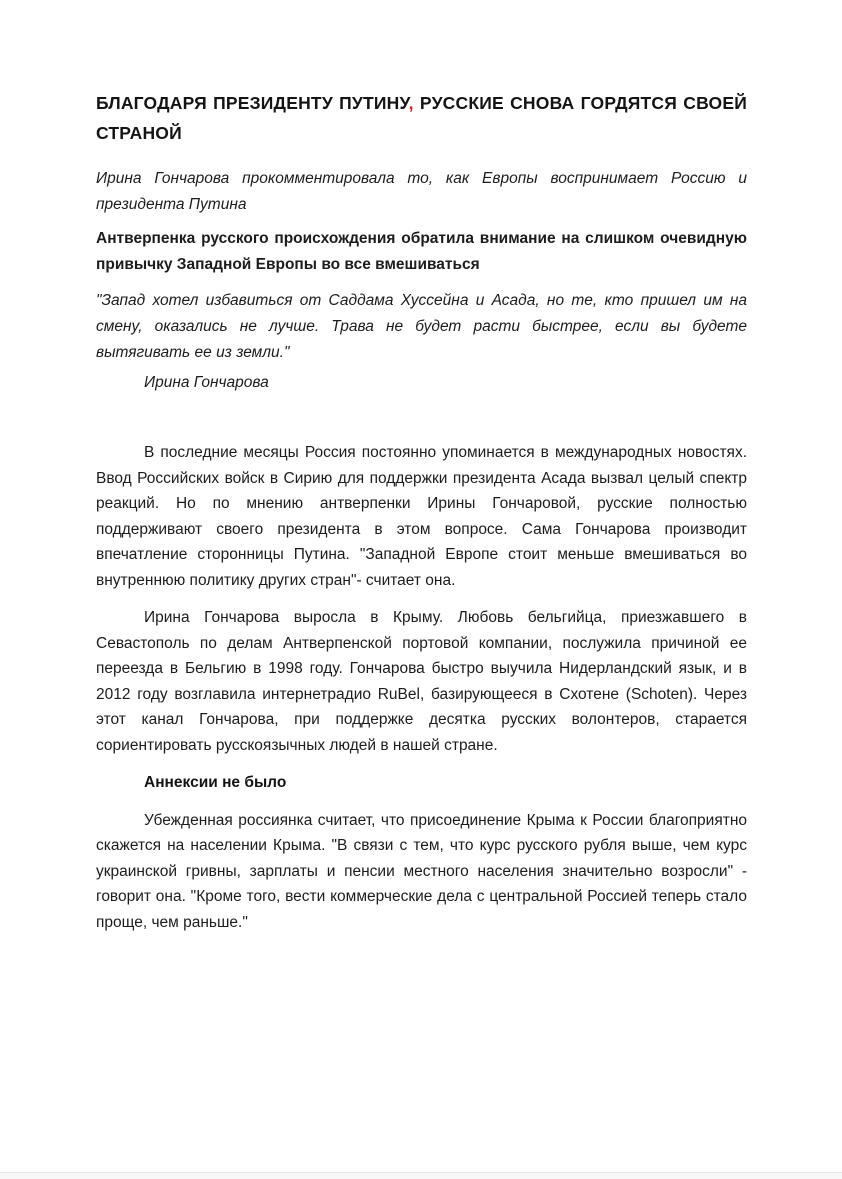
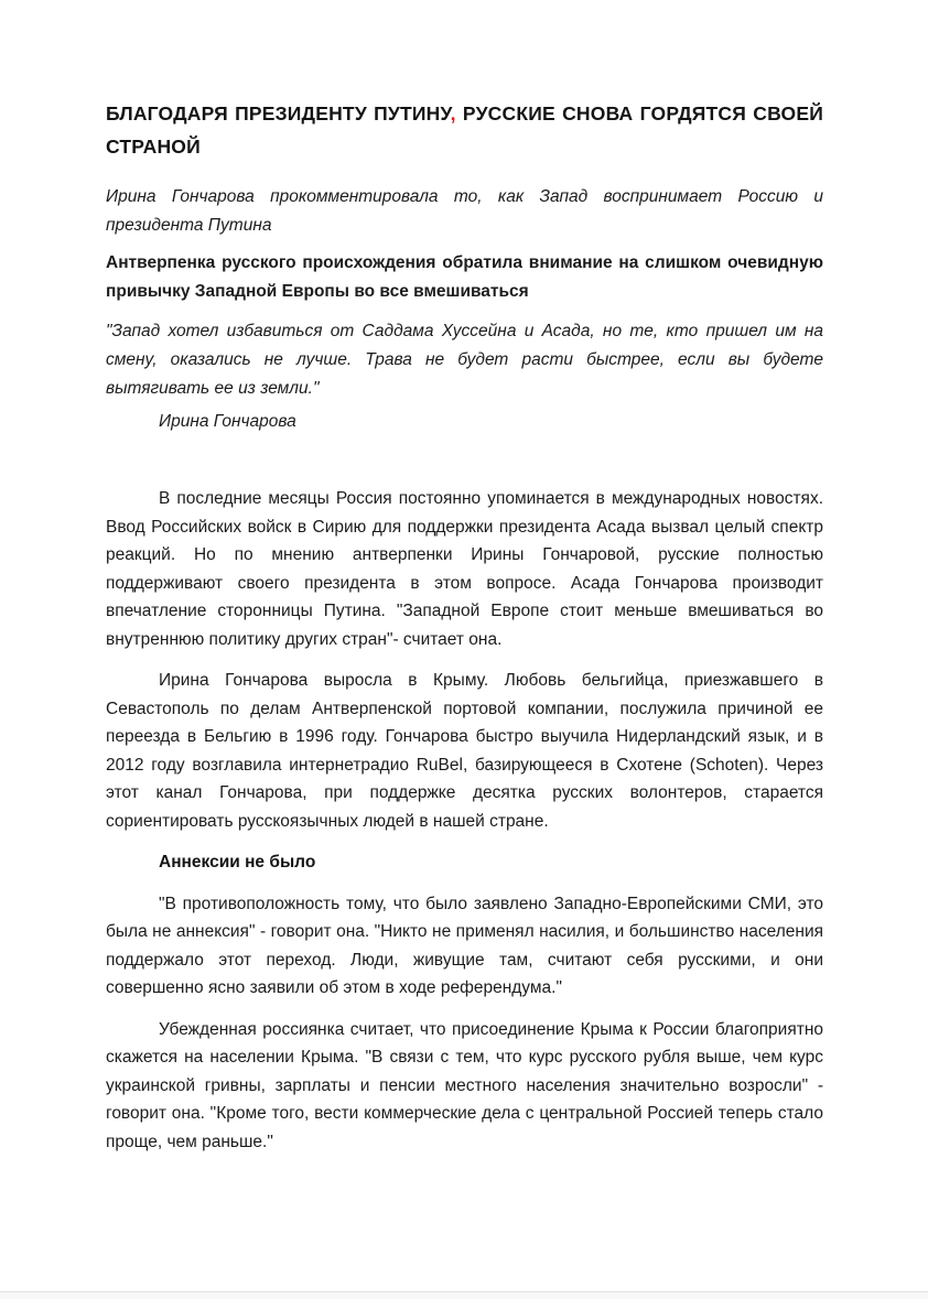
  БЛАГОДАРЯ ПРЕЗИДЕНТУ ПУТИНУ, РУССКИЕ СНОВА ГОРДЯТСЯ СВОЕЙ
  СТРАНОЙ
- Ирина Гончарова прокомментировала то, как Европы воспринимает Россию и президента Путина
+ Ирина Гончарова прокомментировала то, как Запад воспринимает Россию и президента Путина
  Антверпенка русского происхождения обратила внимание на слишком очевидную привычку Западной Европы во все вмешиваться
  "Запад хотел избавиться от Саддама Хуссейна и Асада, но те, кто пришел им на смену, оказались не лучше. Трава не будет расти быстрее, если вы будете вытягивать ее из земли."
  Ирина Гончарова
- В последние месяцы Россия постоянно упоминается в международных новостях. Ввод Российских войск в Сирию для поддержки президента Асада вызвал целый спектр реакций. Но по мнению антверпенки Ирины Гончаровой, русские полностью поддерживают своего президента в этом вопросе. Сама Гончарова производит впечатление сторонницы Путина. "Западной Европе стоит меньше вмешиваться во внутреннюю политику других стран"- считает она.
+ В последние месяцы Россия постоянно упоминается в международных новостях. Ввод Российских войск в Сирию для поддержки президента Асада вызвал целый спектр реакций. Но по мнению антверпенки Ирины Гончаровой, русские полностью поддерживают своего президента в этом вопросе. Асада Гончарова производит впечатление сторонницы Путина. "Западной Европе стоит меньше вмешиваться во внутреннюю политику других стран"- считает она.
- Ирина Гончарова выросла в Крыму. Любовь бельгийца, приезжавшего в Севастополь по делам Антверпенской портовой компании, послужила причиной ее переезда в Бельгию в 1998 году. Гончарова быстро выучила Нидерландский язык, и в 2012 году возглавила интернетрадио RuBel, базирующееся в Схотене (Schoten). Через этот канал Гончарова, при поддержке десятка русских волонтеров, старается сориентировать русскоязычных людей в нашей стране.
+ Ирина Гончарова выросла в Крыму. Любовь бельгийца, приезжавшего в Севастополь по делам Антверпенской портовой компании, послужила причиной ее переезда в Бельгию в 1996 году. Гончарова быстро выучила Нидерландский язык, и в 2012 году возглавила интернетрадио RuBel, базирующееся в Схотене (Schoten). Через этот канал Гончарова, при поддержке десятка русских волонтеров, старается сориентировать русскоязычных людей в нашей стране.
  Аннексии не было
+ "В противоположность тому, что было заявлено Западно-Европейскими СМИ, это была не аннексия" - говорит она. "Никто не применял насилия, и большинство населения поддержало этот переход. Люди, живущие там, считают себя русскими, и они совершенно ясно заявили об этом в ходе референдума."
  Убежденная россиянка считает, что присоединение Крыма к России благоприятно скажется на населении Крыма. "В связи с тем, что курс русского рубля выше, чем курс украинской гривны, зарплаты и пенсии местного населения значительно возросли" - говорит она. "Кроме того, вести коммерческие дела с центральной Россией теперь стало проще, чем раньше."
